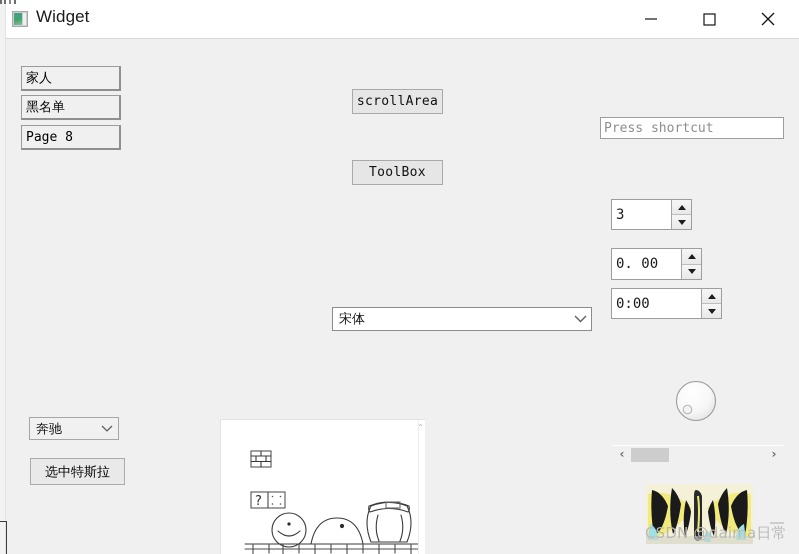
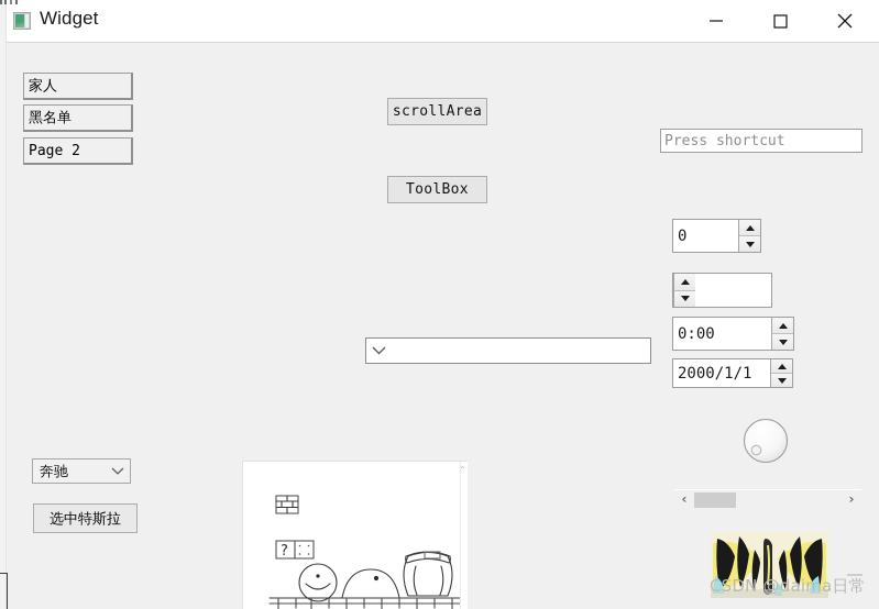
  Widget
  家人
  黑名单
- Page 8
+ Page 2
  scrollArea
  ToolBox
- 宋体
  Press shortcut
- 3
+ 0
- 0. 00
  0:00
+ 2000/1/1
  ‹
  ›
  奔驰
  选中特斯拉
  ?
  ⌃
  CSDN @daima日常
